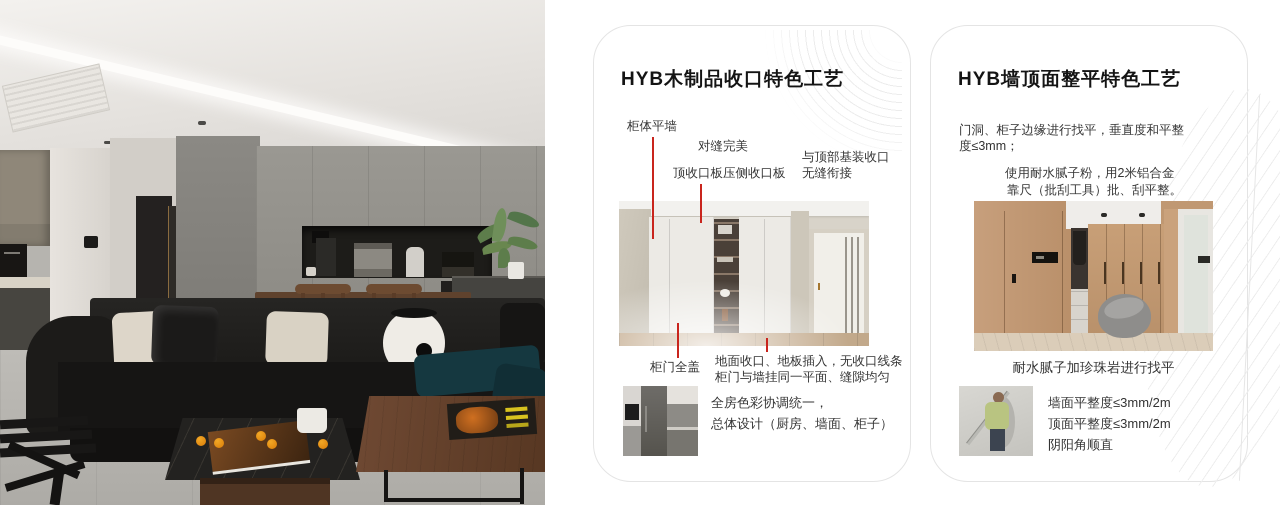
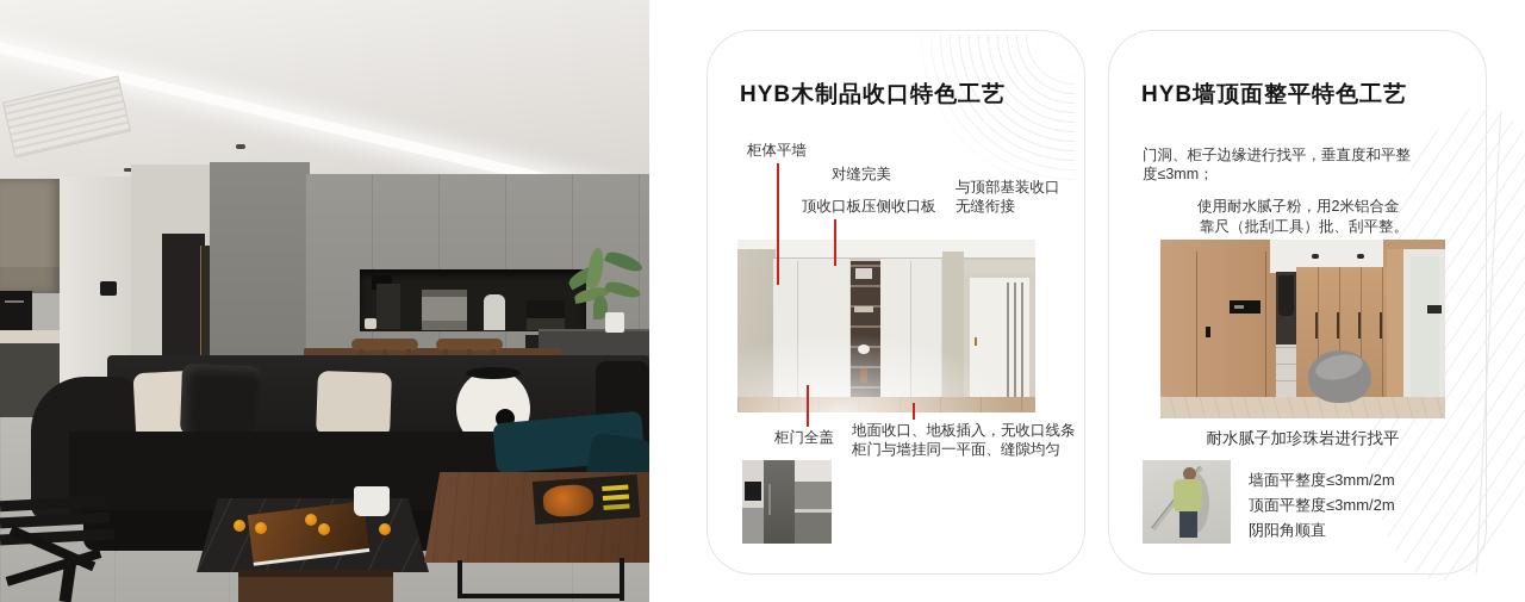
  HYB木制品收口特色工艺
  柜体平墙
  对缝完美
  顶收口板压侧收口板
  与顶部基装收口
  无缝衔接
  柜门全盖
  地面收口、地板插入，无收口线条
  柜门与墙挂同一平面、缝隙均匀
- 全房色彩协调统一，
- 总体设计（厨房、墙面、柜子）
  HYB墙顶面整平特色工艺
  门洞、柜子边缘进行找平，垂直度和平整
  度≤3mm；
  使用耐水腻子粉，用2米铝合金
  靠尺（批刮工具）批、刮平整。
  耐水腻子加珍珠岩进行找平
  墙面平整度≤3mm/2m
  顶面平整度≤3mm/2m
  阴阳角顺直
